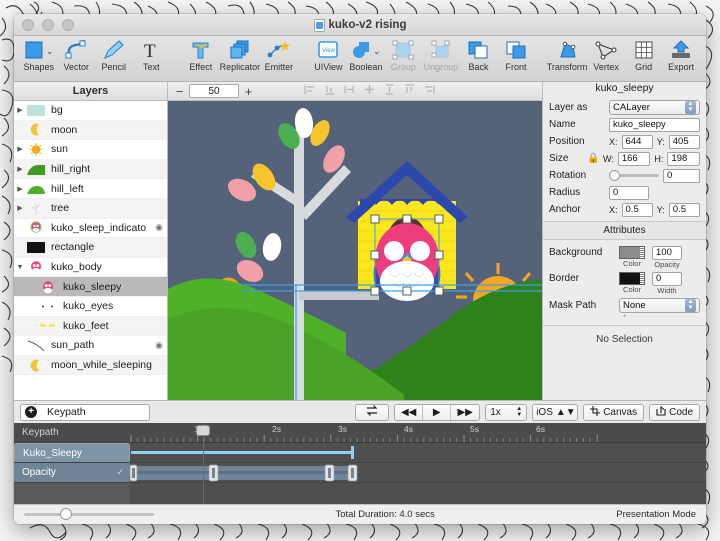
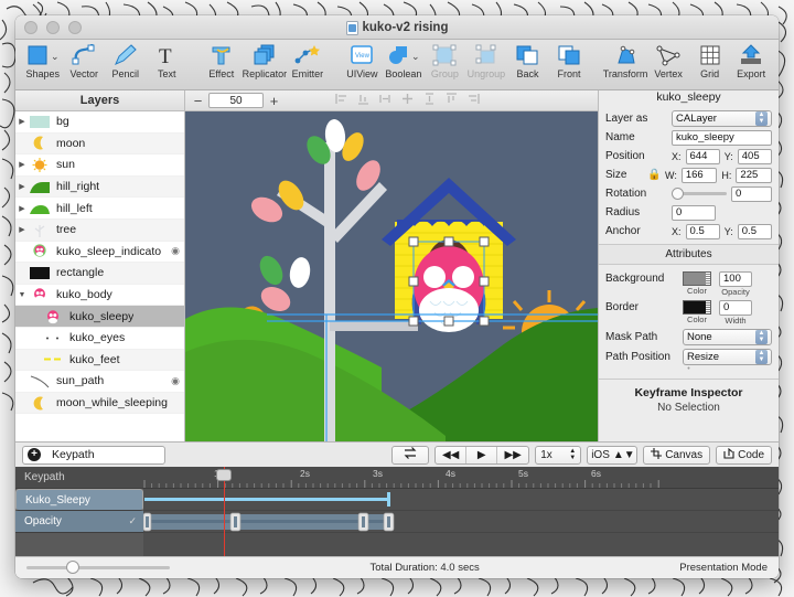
  kuko-v2 rising
  ⌄
  Shapes
  Vector
  Pencil
  T
  Text
  Effect
  Replicator
  Emitter
  UIView
  ⌄
  Boolean
  Group
  Ungroup
  Back
  Front
  Transform
  Vertex
  Grid
  Export
  Layers
  bg
  moon
  sun
  hill_right
  hill_left
  tree
  kuko_sleep_indicato
  ◉
  rectangle
  kuko_body
  kuko_sleepy
  kuko_eyes
  kuko_feet
  sun_path
  ◉
  moon_while_sleeping
  −
  50
  +
  kuko_sleepy
  Layer as
  CALayer
  Name
  kuko_sleepy
  Position
  X:
  644
  Y:
  405
  Size
  🔒
  W:
  166
  H:
- 198
+ 225
  Rotation
  0
  Radius
  0
  Anchor
  X:
  0.5
  Y:
  0.5
  Attributes
  Background
  Color
  100
  Opacity
  Border
  Color
  0
  Width
  Mask Path
  None
+ Path Position
+ Resize
+ Keyframe Inspector
  No Selection
  +
  Keypath
  ◀◀
  ▶
  ▶▶
  1x
  iOS
  ▲▼
  Canvas
  Code
  Keypath
  Kuko_Sleepy
  Opacity
  ✓
  2s
  3s
  4s
  5s
  6s
  Total Duration: 4.0 secs
  Presentation Mode
